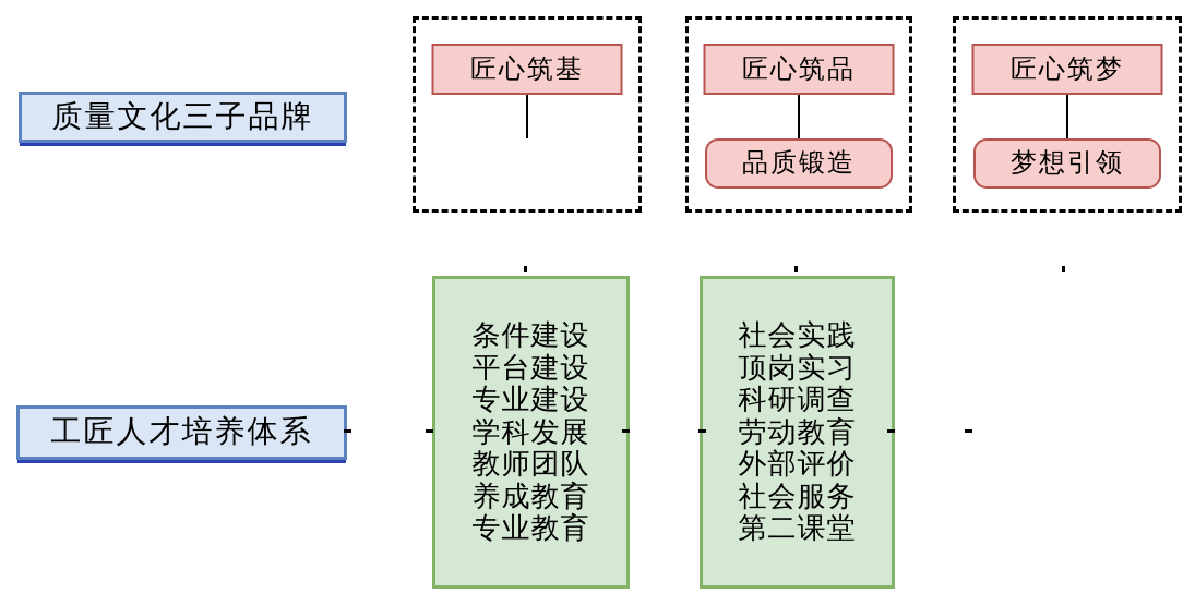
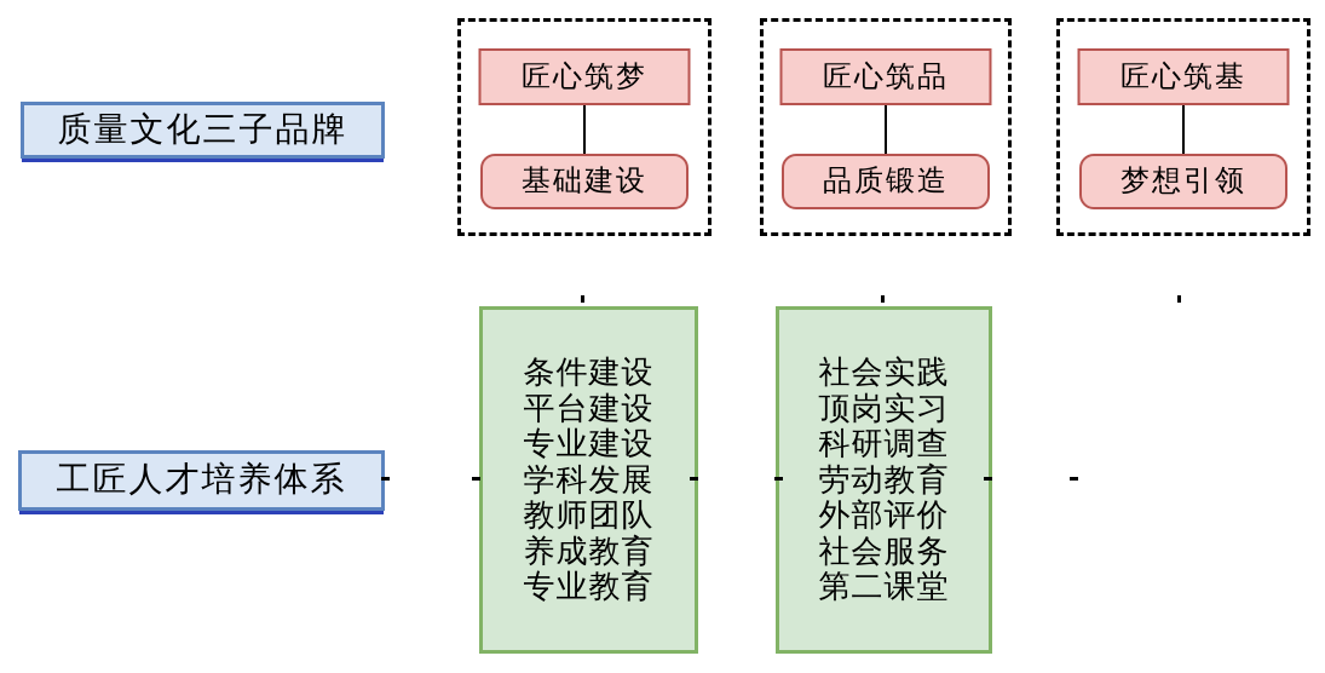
  质量文化三子品牌
  工匠人才培养体系
- 匠心筑基
+ 匠心筑梦
+ 基础建设
  匠心筑品
  品质锻造
- 匠心筑梦
+ 匠心筑基
  梦想引领
  条件建设
  平台建设
  专业建设
  学科发展
  教师团队
  养成教育
  专业教育
  社会实践
  顶岗实习
  科研调查
  劳动教育
  外部评价
  社会服务
  第二课堂
